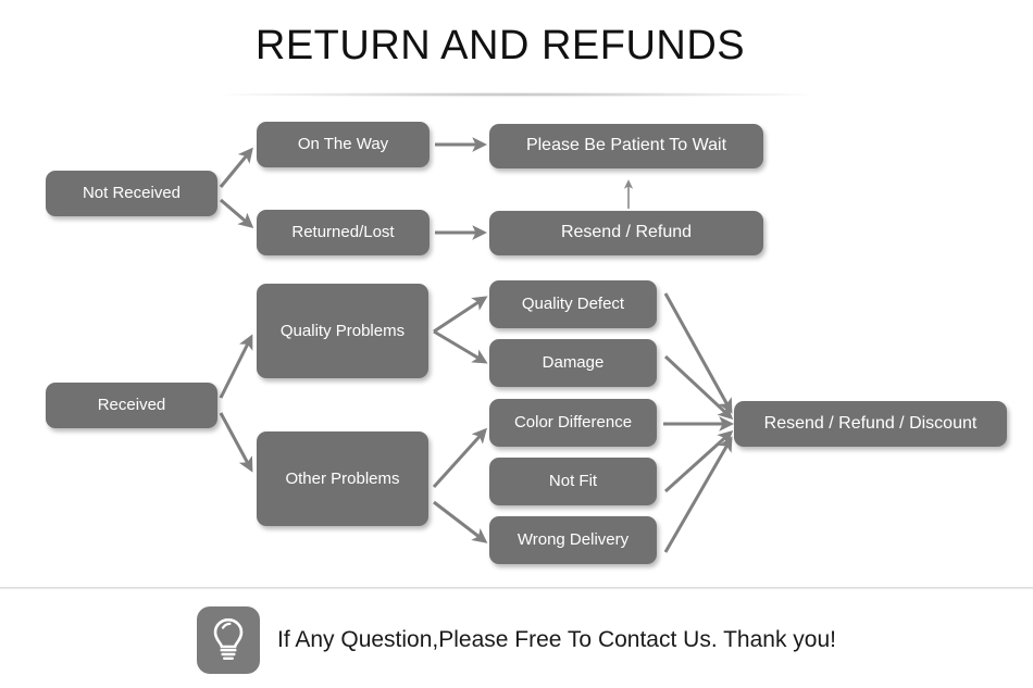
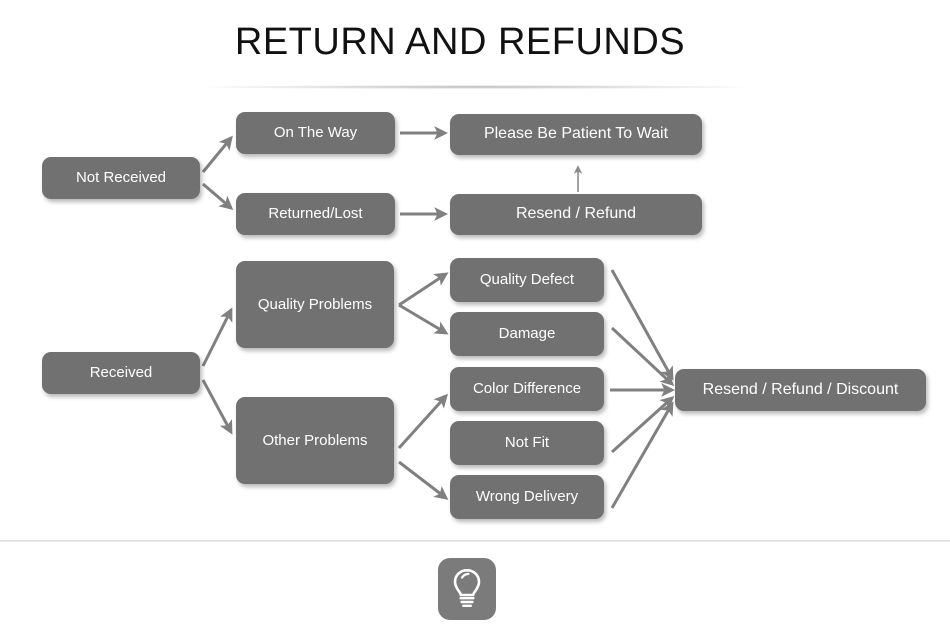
  RETURN AND REFUNDS
  Not Received
  On The Way
  Returned/Lost
  Please Be Patient To Wait
  Resend / Refund
  Received
  Quality Problems
  Other Problems
  Quality Defect
  Damage
  Color Difference
  Not Fit
  Wrong Delivery
  Resend / Refund / Discount
- If Any Question,Please Free To Contact Us. Thank you!
